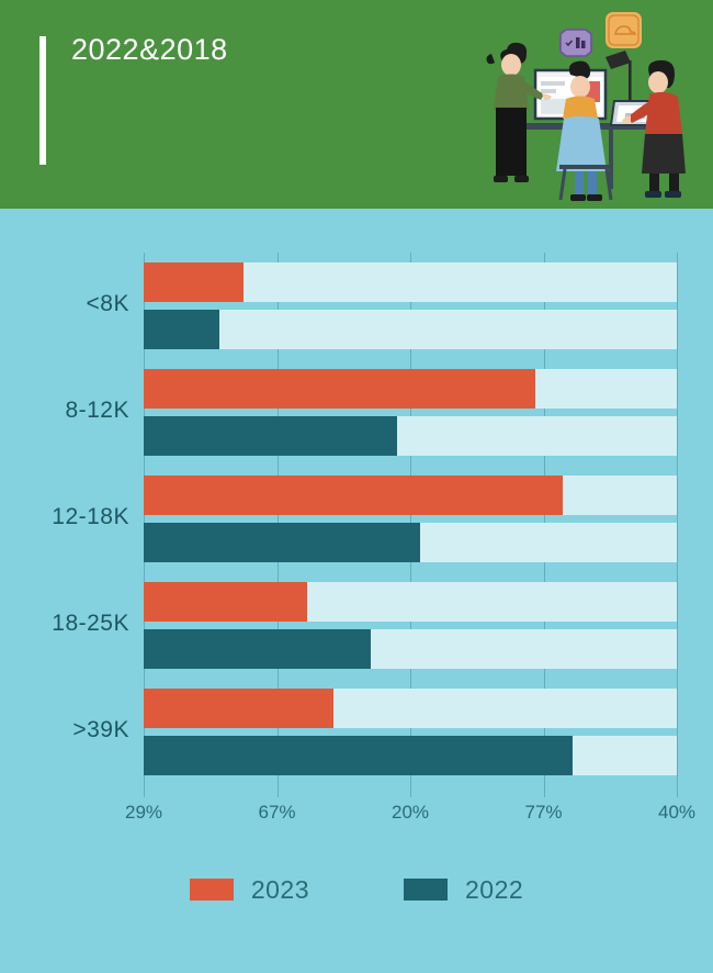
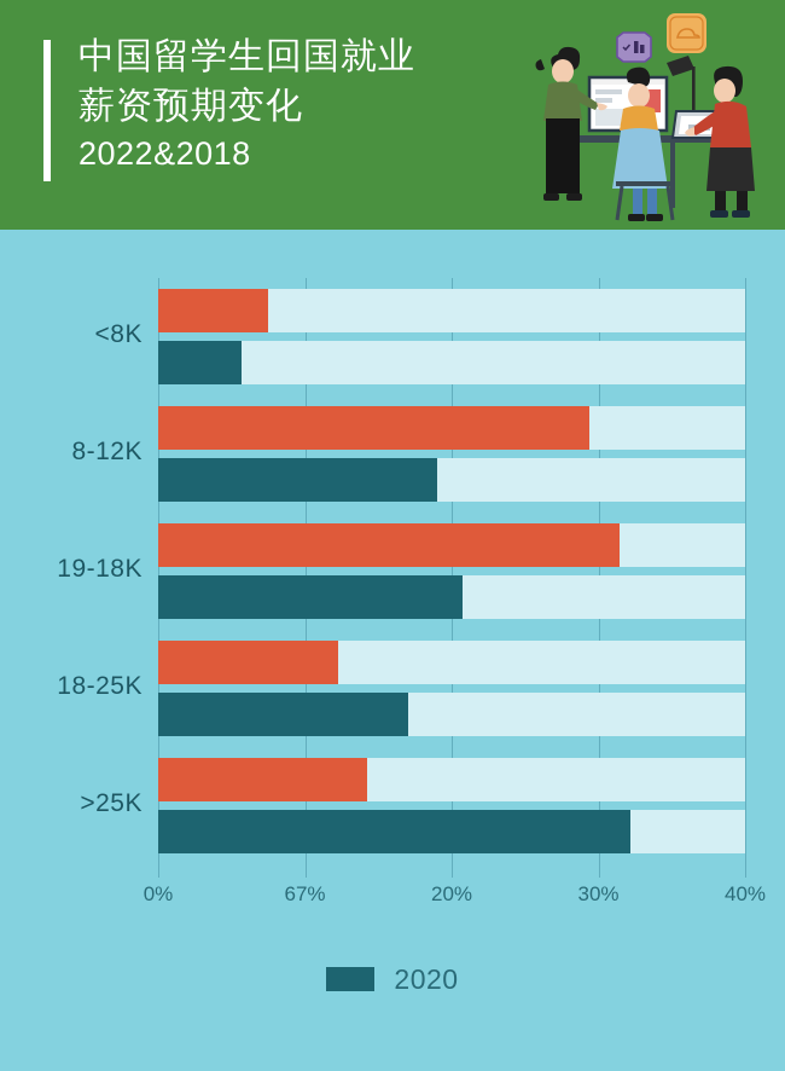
+ 中国留学生回国就业
+ 薪资预期变化
  2022&2018
  <8K
  8-12K
- 12-18K
+ 19-18K
  18-25K
- >39K
+ >25K
- 29%
+ 0%
  67%
  20%
- 77%
+ 30%
  40%
- 2023
- 2022
+ 2020
